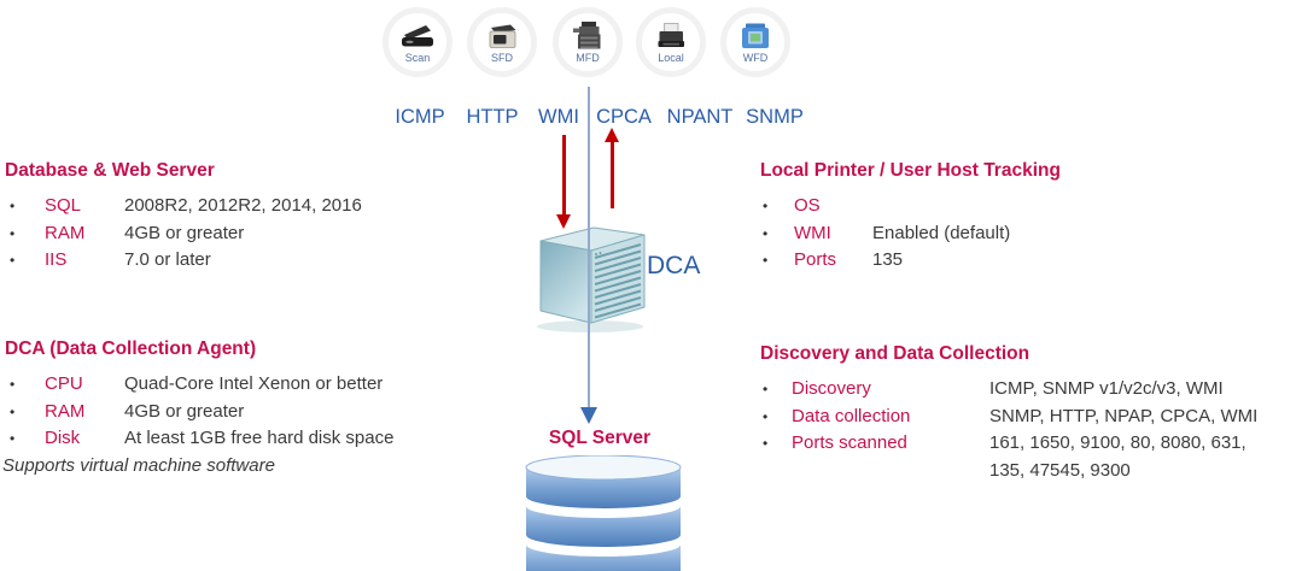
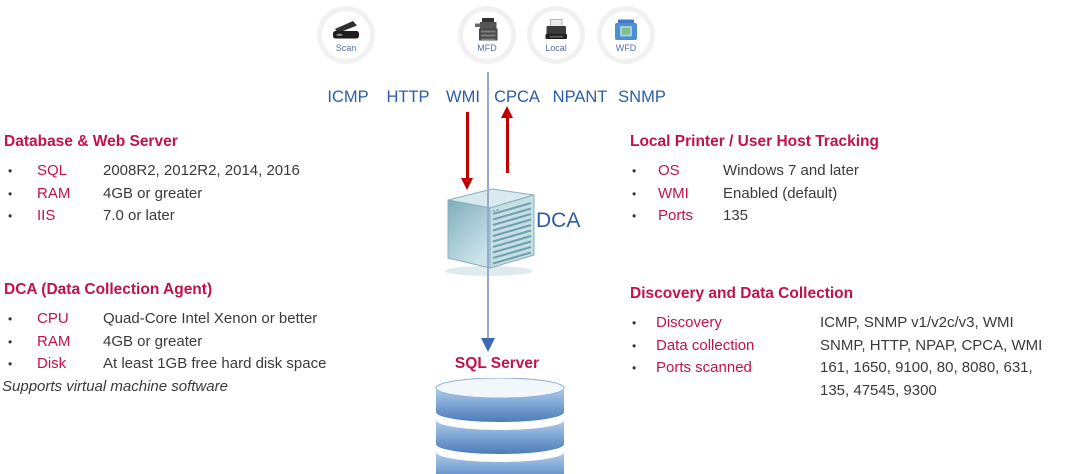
  Scan
- SFD
  MFD
  Local
  WFD
  ICMP
  HTTP
  WMI
  CPCA
  NPANT
  SNMP
  DCA
  SQL Server
  Database & Web Server
  SQL
  2008R2, 2012R2, 2014, 2016
  RAM
  4GB or greater
  IIS
  7.0 or later
  DCA (Data Collection Agent)
  CPU
  Quad-Core Intel Xenon or better
  RAM
  4GB or greater
  Disk
  At least 1GB free hard disk space
  Supports virtual machine software
  Local Printer / User Host Tracking
  OS
+ Windows 7 and later
  WMI
  Enabled (default)
  Ports
  135
  Discovery and Data Collection
  Discovery
  ICMP, SNMP v1/v2c/v3, WMI
  Data collection
  SNMP, HTTP, NPAP, CPCA, WMI
  Ports scanned
  161, 1650, 9100, 80, 8080, 631,
  135, 47545, 9300
